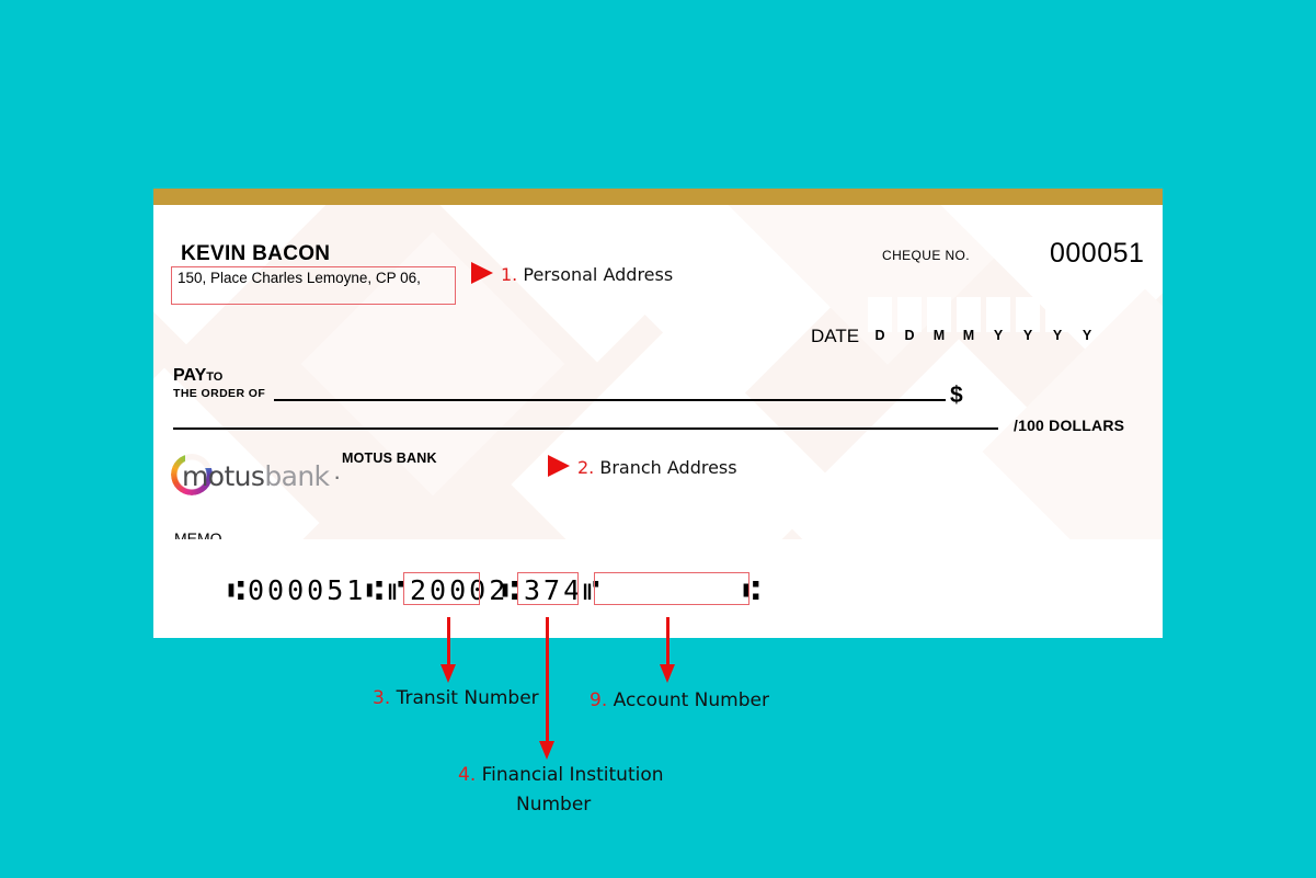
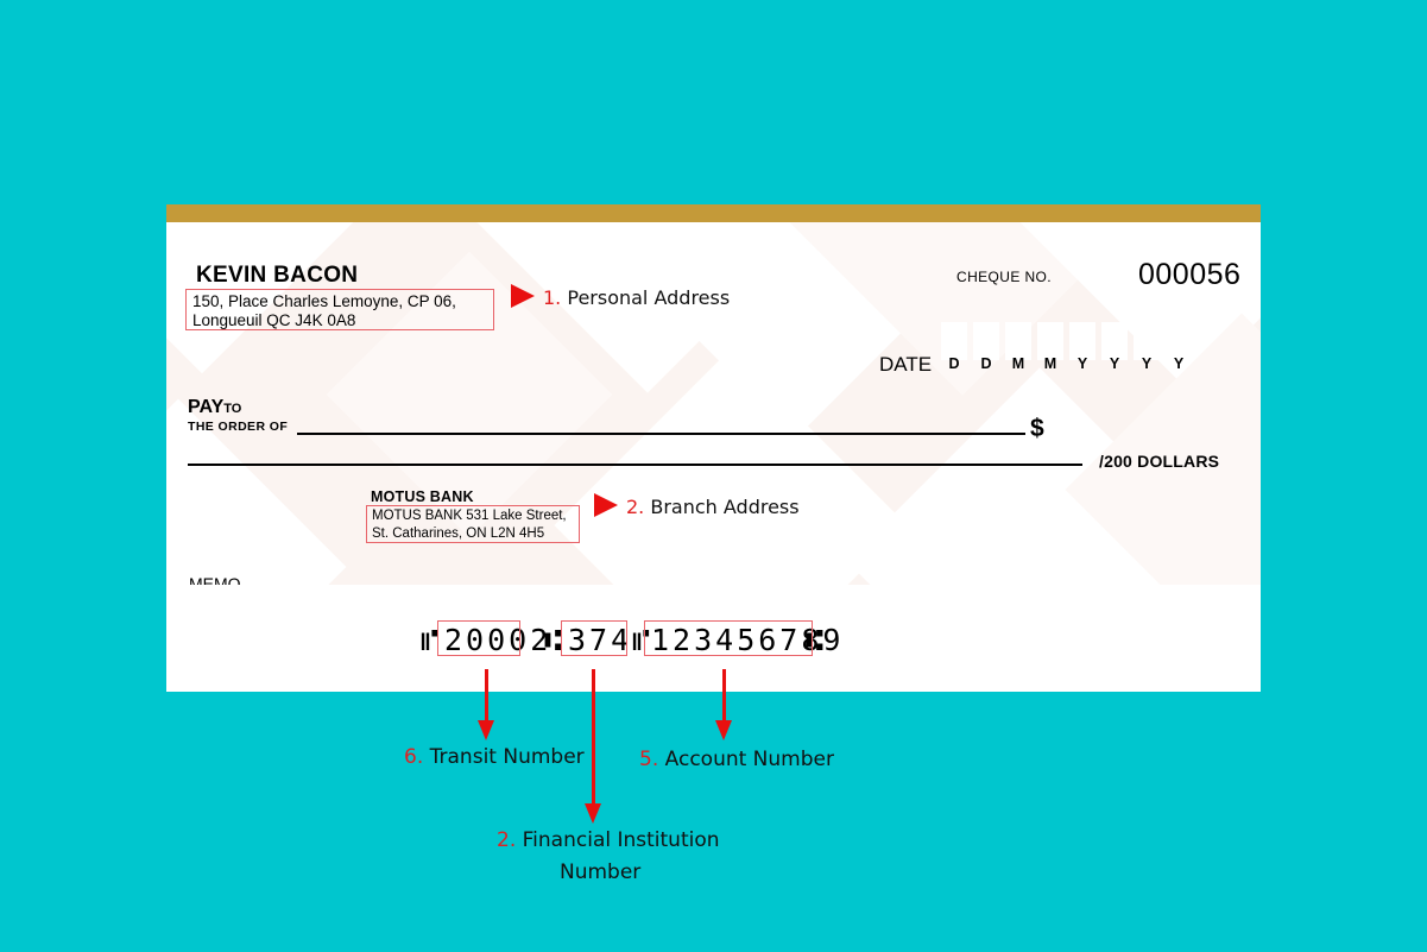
  KEVIN BACON
  150, Place Charles Lemoyne, CP 06,
+ Longueuil QC J4K 0A8
  CHEQUE NO.
- 000051
+ 000056
  DATE
  D
  D
  M
  M
  Y
  Y
  Y
  Y
  PAYTO
  THE ORDER OF
  $
- /100 DOLLARS
+ /200 DOLLARS
- motusbank
- ·
  MOTUS BANK
+ MOTUS BANK 531 Lake Street,
+ St. Catharines, ON L2N 4H5
  MEMO
- ⑆000051⑆
  ⑈
  20002
  ⑆
  374
  ⑈
+ 123456789
  ⑆
  1. Personal Address
  2. Branch Address
- 3. Transit Number
+ 6. Transit Number
- 4. Financial Institution
+ 2. Financial Institution
  Number
- 9. Account Number
+ 5. Account Number
